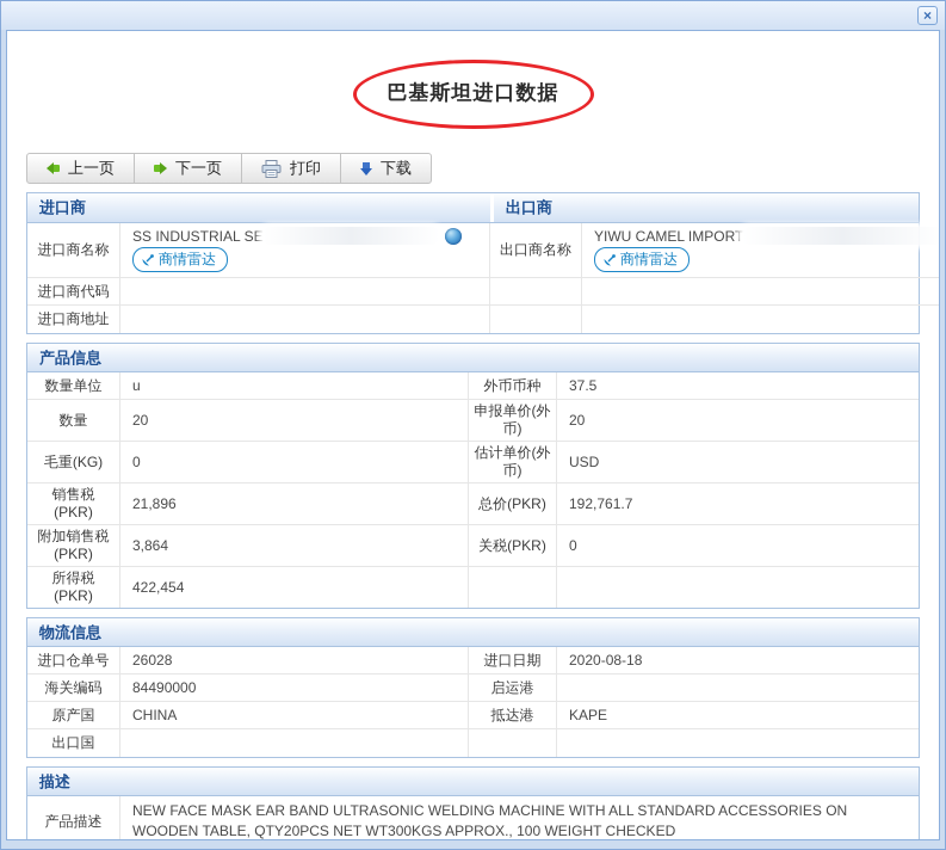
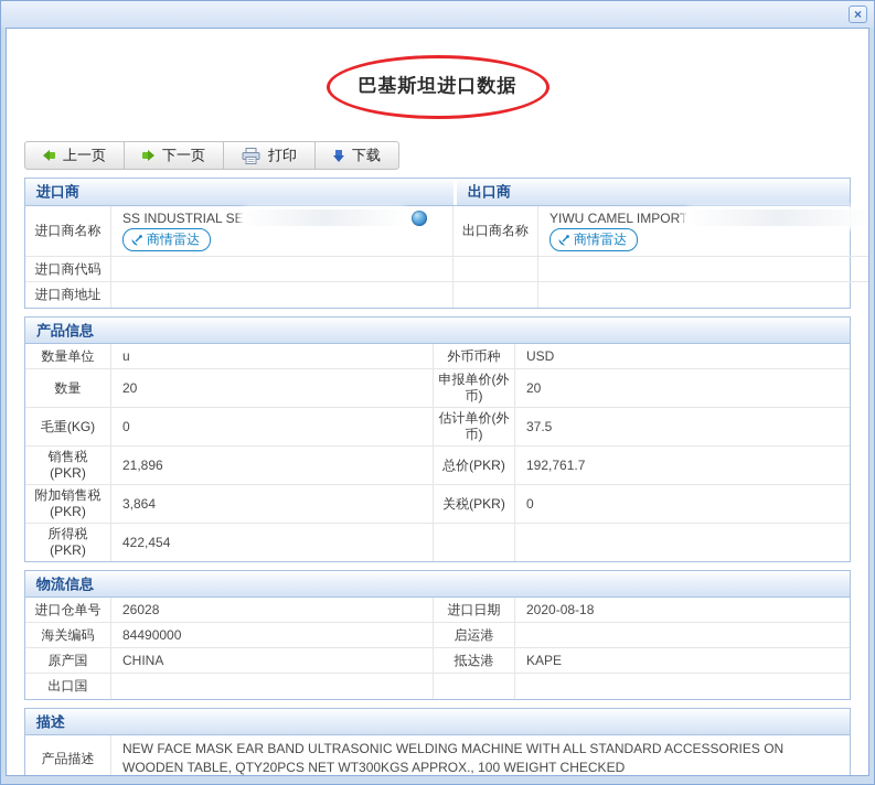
  ×
  巴基斯坦进口数据
  上一页
  下一页
  打印
  下载
  进口商
  出口商
  进口商名称
  SS INDUSTRIAL SE
  商情雷达
  出口商名称
  YIWU CAMEL IMPORT
  商情雷达
  进口商代码
  进口商地址
  产品信息
  数量单位
  u
  外币币种
- 37.5
+ USD
  数量
  20
  申报单价(外币)
  20
  毛重(KG)
  0
  估计单价(外币)
- USD
+ 37.5
  销售税 (PKR)
  21,896
  总价(PKR)
  192,761.7
  附加销售税 (PKR)
  3,864
  关税(PKR)
  0
  所得税 (PKR)
  422,454
  物流信息
  进口仓单号
  26028
  进口日期
  2020-08-18
  海关编码
  84490000
  启运港
  原产国
  CHINA
  抵达港
  KAPE
  出口国
  描述
  产品描述
  NEW FACE MASK EAR BAND ULTRASONIC WELDING MACHINE WITH ALL STANDARD ACCESSORIES ON WOODEN TABLE, QTY20PCS NET WT300KGS APPROX., 100 WEIGHT CHECKED
